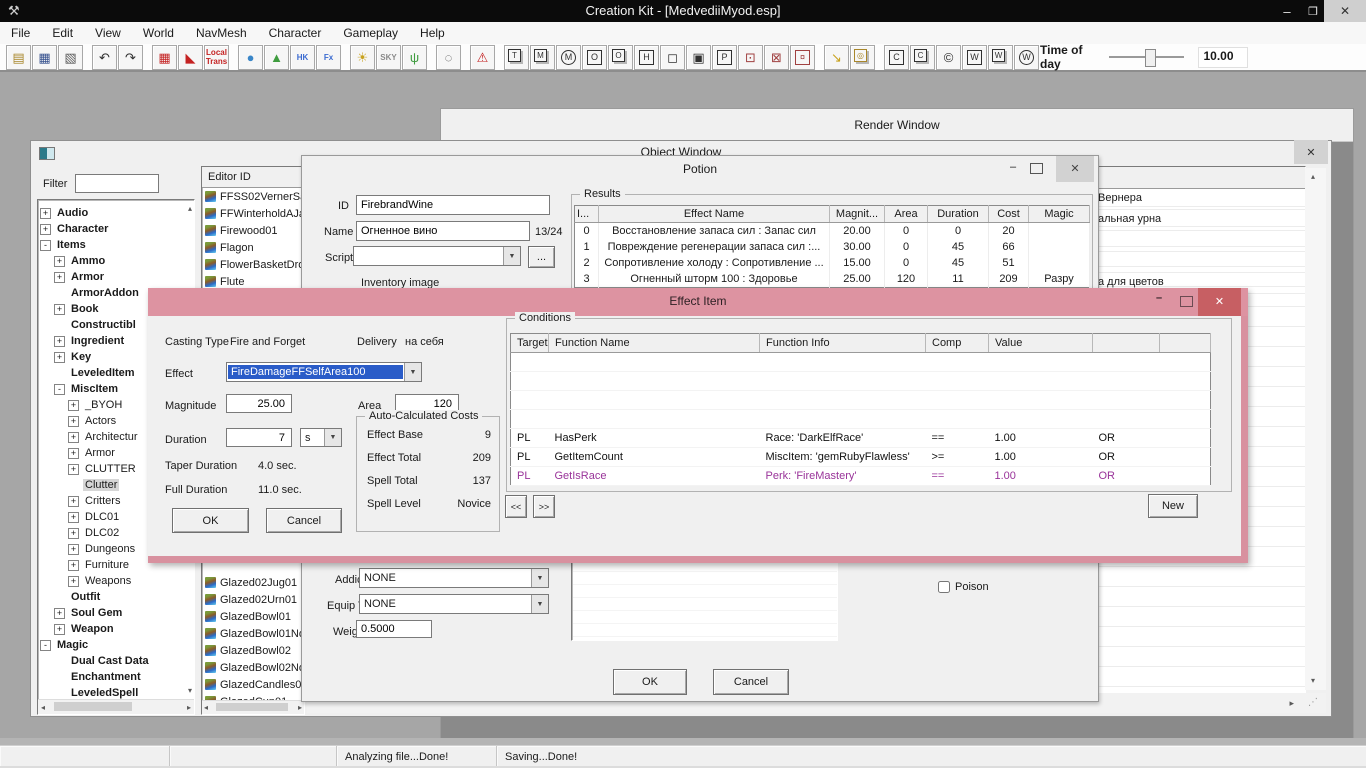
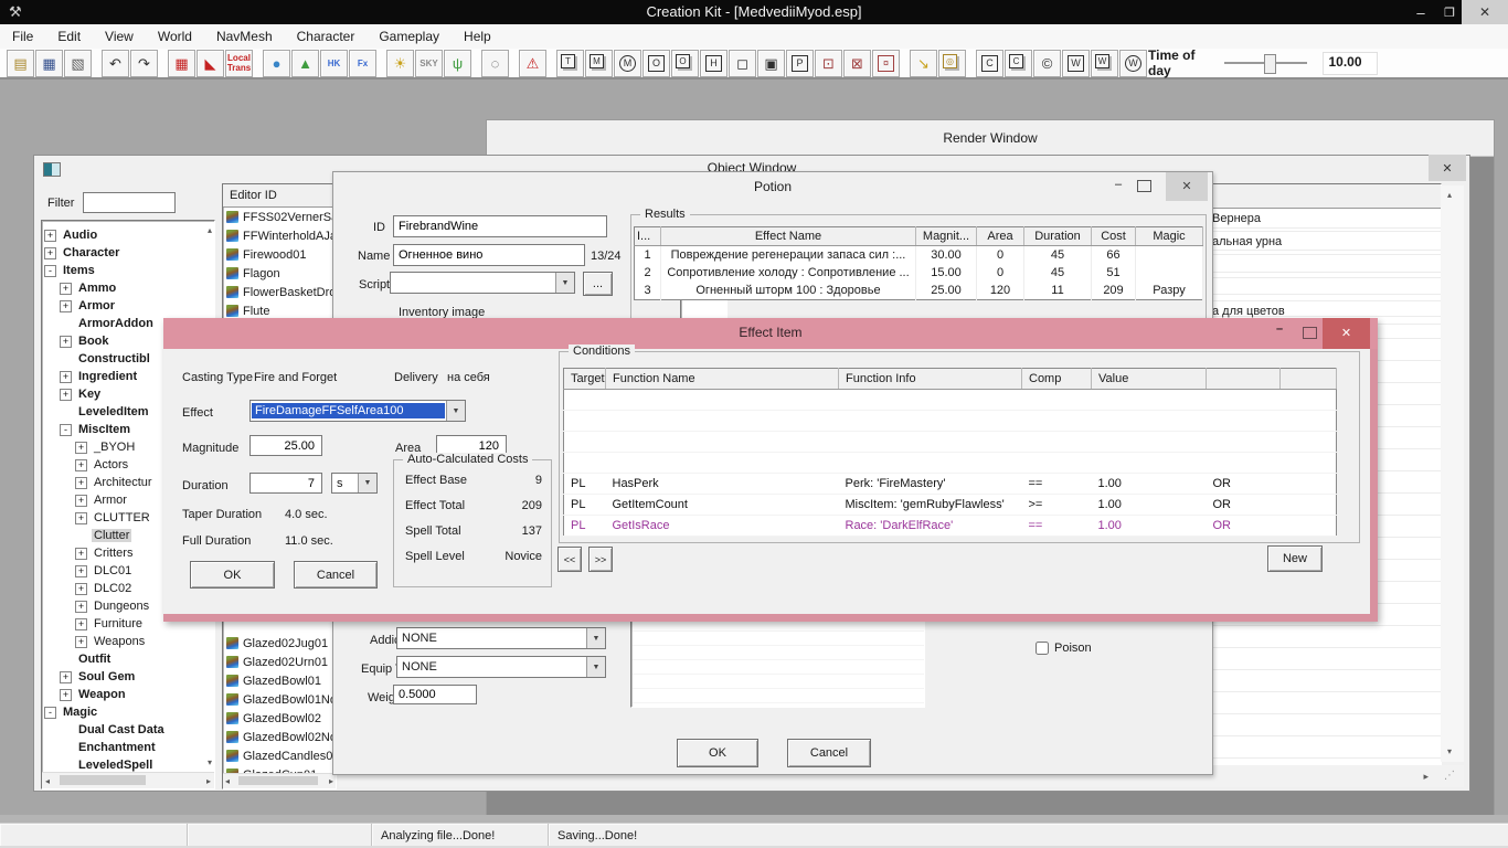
  ⚒
  Creation Kit - [MedvediiMyod.esp]
  –
  ❐
  ✕
  File
  Edit
  View
  World
  NavMesh
  Character
  Gameplay
  Help
  ▤
  ▦
  ▧
  ↶
  ↷
  ▦
  ◣
  Local Trans
  ●
  ▲
  HK
  Fx
  ☀
  SKY
  ψ
  ◌
  ⚠
  T
  M
  M
  O
  O
  H
  ◻
  ▣
  P
  ⊡
  ⊠
  ¤
  ↘
  ◎
  C
  C
  ©
  W
  W
  W
  Time of day
  10.00
  Render Window
  Object Window
  ✕
  Filter
  +
  Audio
  +
  Character
  -
  Items
  +
  Ammo
  +
  Armor
  ArmorAddon
  +
  Book
  Constructibl
  +
  Ingredient
  +
  Key
  LeveledItem
  -
  MiscItem
  +
  _BYOH
  +
  Actors
  +
  Architectur
  +
  Armor
  +
  CLUTTER
  Clutter
  +
  Critters
  +
  DLC01
  +
  DLC02
  +
  Dungeons
  +
  Furniture
  +
  Weapons
  Outfit
  +
  Soul Gem
  +
  Weapon
  -
  Magic
  Dual Cast Data
  Enchantment
  LeveledSpell
  ▴
  ▾
  ◂
  ▸
  Editor ID
  FFSS02VernerS
  FFWinterholdAJ
  Firewood01
  Flagon
  FlowerBasketDr
  Flute
  Glazed02Jug01
  Glazed02Urn01
  GlazedBowl01
  GlazedBowl01N
  GlazedBowl02
  GlazedBowl02N
  GlazedCandles0
  ◂
  ▸
  Вернера
  альная урна
  а для цветов
  ▴
  ▾
  ▸
  ⋰
  Potion
  –
  ✕
  ID
  FirebrandWine
  Name
  Огненное вино
  13/24
  Script
  ...
  Inventory image
  Results
  I...	Effect Name	Magnit...	Area	Duration	Cost	Magic
- 0	Восстановление запаса сил : Запас сил	20.00	0	0	20
  1	Повреждение регенерации запаса сил :...	30.00	0	45	66
  2	Сопротивление холоду : Сопротивление ...	15.00	0	45	51
  3	Огненный шторм 100 : Здоровье	25.00	120	11	209	Разру
  NONE
  NONE
  0.5000
  Poison
  OK
  Cancel
  Effect Item
  –
  ✕
  Casting Type
  Fire and Forget
  Delivery
  на себя
  Effect
  FireDamageFFSelfArea100
  Magnitude
  25.00
  Area
  120
  Duration
  7
  s
  Taper Duration
  4.0 sec.
  Full Duration
  11.0 sec.
  OK
  Cancel
  Auto-Calculated Costs
  Effect Base
  9
  Effect Total
  209
  Spell Total
  137
  Spell Level
  Novice
  Conditions
  Target	Function Name	Function Info	Comp	Value
- PL	HasPerk	Race: 'DarkElfRace'	==	1.00	OR
+ PL	HasPerk	Perk: 'FireMastery'	==	1.00	OR
  PL	GetItemCount	MiscItem: 'gemRubyFlawless'	>=	1.00	OR
- PL	GetIsRace	Perk: 'FireMastery'	==	1.00	OR
+ PL	GetIsRace	Race: 'DarkElfRace'	==	1.00	OR
  <<
  >>
  New
  Analyzing file...Done!
  Saving...Done!
